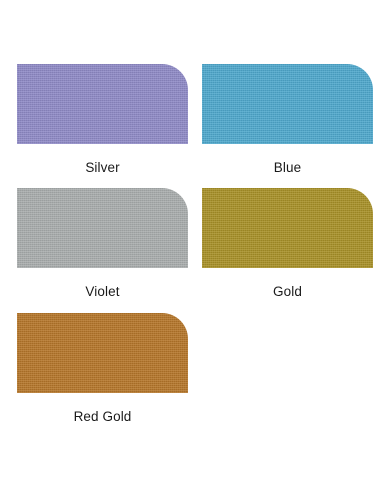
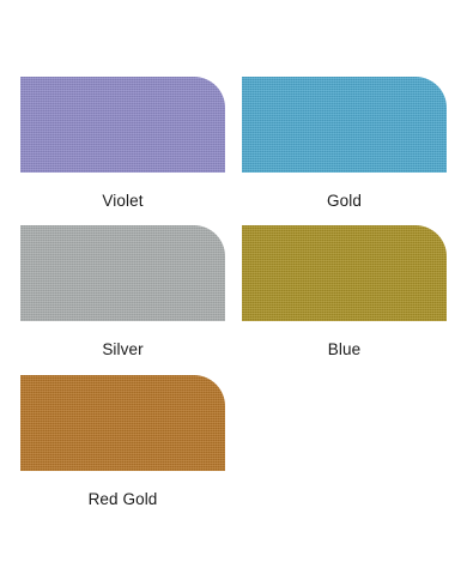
- Silver
+ Violet
- Blue
+ Gold
- Violet
+ Silver
- Gold
+ Blue
  Red Gold
